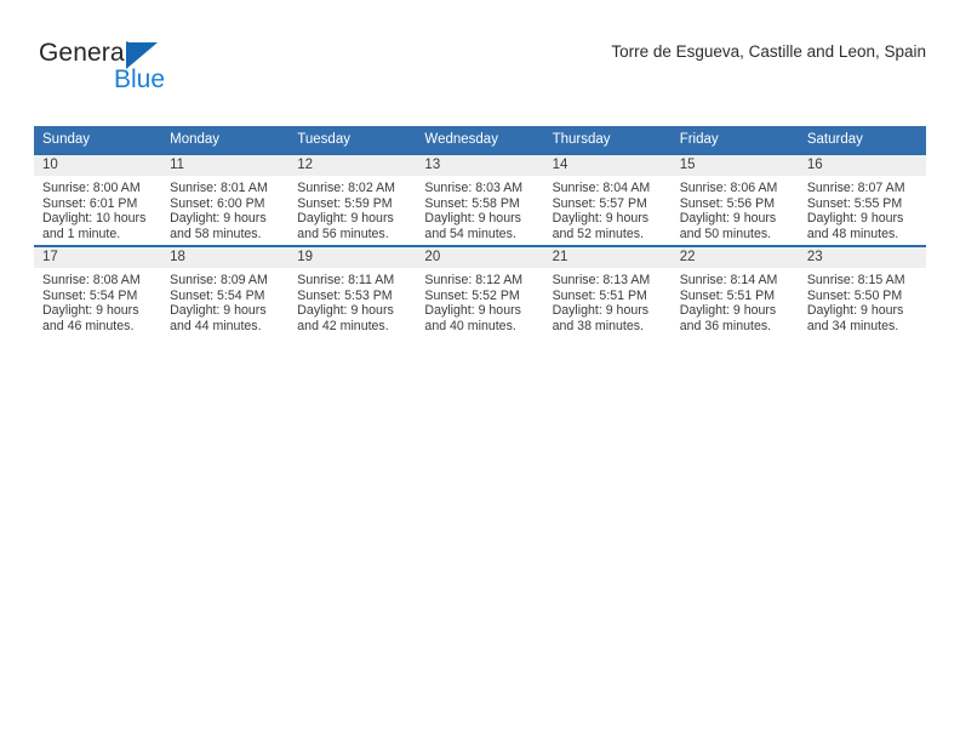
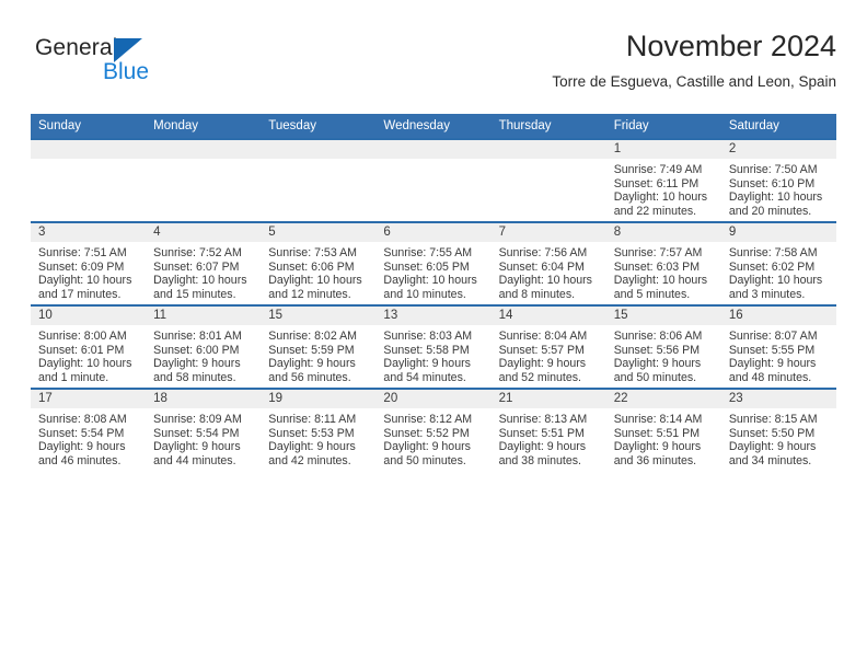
  General
  Blue
+ November 2024
  Torre de Esgueva, Castille and Leon, Spain
  Sunday	Monday	Tuesday	Wednesday	Thursday	Friday	Saturday
+ 					1Sunrise: 7:49 AMSunset: 6:11 PMDaylight: 10 hours and 22 minutes.	2Sunrise: 7:50 AMSunset: 6:10 PMDaylight: 10 hours and 20 minutes.
+ 3Sunrise: 7:51 AMSunset: 6:09 PMDaylight: 10 hours and 17 minutes.	4Sunrise: 7:52 AMSunset: 6:07 PMDaylight: 10 hours and 15 minutes.	5Sunrise: 7:53 AMSunset: 6:06 PMDaylight: 10 hours and 12 minutes.	6Sunrise: 7:55 AMSunset: 6:05 PMDaylight: 10 hours and 10 minutes.	7Sunrise: 7:56 AMSunset: 6:04 PMDaylight: 10 hours and 8 minutes.	8Sunrise: 7:57 AMSunset: 6:03 PMDaylight: 10 hours and 5 minutes.	9Sunrise: 7:58 AMSunset: 6:02 PMDaylight: 10 hours and 3 minutes.
- 10Sunrise: 8:00 AMSunset: 6:01 PMDaylight: 10 hours and 1 minute.	11Sunrise: 8:01 AMSunset: 6:00 PMDaylight: 9 hours and 58 minutes.	12Sunrise: 8:02 AMSunset: 5:59 PMDaylight: 9 hours and 56 minutes.	13Sunrise: 8:03 AMSunset: 5:58 PMDaylight: 9 hours and 54 minutes.	14Sunrise: 8:04 AMSunset: 5:57 PMDaylight: 9 hours and 52 minutes.	15Sunrise: 8:06 AMSunset: 5:56 PMDaylight: 9 hours and 50 minutes.	16Sunrise: 8:07 AMSunset: 5:55 PMDaylight: 9 hours and 48 minutes.
+ 10Sunrise: 8:00 AMSunset: 6:01 PMDaylight: 10 hours and 1 minute.	11Sunrise: 8:01 AMSunset: 6:00 PMDaylight: 9 hours and 58 minutes.	15Sunrise: 8:02 AMSunset: 5:59 PMDaylight: 9 hours and 56 minutes.	13Sunrise: 8:03 AMSunset: 5:58 PMDaylight: 9 hours and 54 minutes.	14Sunrise: 8:04 AMSunset: 5:57 PMDaylight: 9 hours and 52 minutes.	15Sunrise: 8:06 AMSunset: 5:56 PMDaylight: 9 hours and 50 minutes.	16Sunrise: 8:07 AMSunset: 5:55 PMDaylight: 9 hours and 48 minutes.
- 17Sunrise: 8:08 AMSunset: 5:54 PMDaylight: 9 hours and 46 minutes.	18Sunrise: 8:09 AMSunset: 5:54 PMDaylight: 9 hours and 44 minutes.	19Sunrise: 8:11 AMSunset: 5:53 PMDaylight: 9 hours and 42 minutes.	20Sunrise: 8:12 AMSunset: 5:52 PMDaylight: 9 hours and 40 minutes.	21Sunrise: 8:13 AMSunset: 5:51 PMDaylight: 9 hours and 38 minutes.	22Sunrise: 8:14 AMSunset: 5:51 PMDaylight: 9 hours and 36 minutes.	23Sunrise: 8:15 AMSunset: 5:50 PMDaylight: 9 hours and 34 minutes.
+ 17Sunrise: 8:08 AMSunset: 5:54 PMDaylight: 9 hours and 46 minutes.	18Sunrise: 8:09 AMSunset: 5:54 PMDaylight: 9 hours and 44 minutes.	19Sunrise: 8:11 AMSunset: 5:53 PMDaylight: 9 hours and 42 minutes.	20Sunrise: 8:12 AMSunset: 5:52 PMDaylight: 9 hours and 50 minutes.	21Sunrise: 8:13 AMSunset: 5:51 PMDaylight: 9 hours and 38 minutes.	22Sunrise: 8:14 AMSunset: 5:51 PMDaylight: 9 hours and 36 minutes.	23Sunrise: 8:15 AMSunset: 5:50 PMDaylight: 9 hours and 34 minutes.
